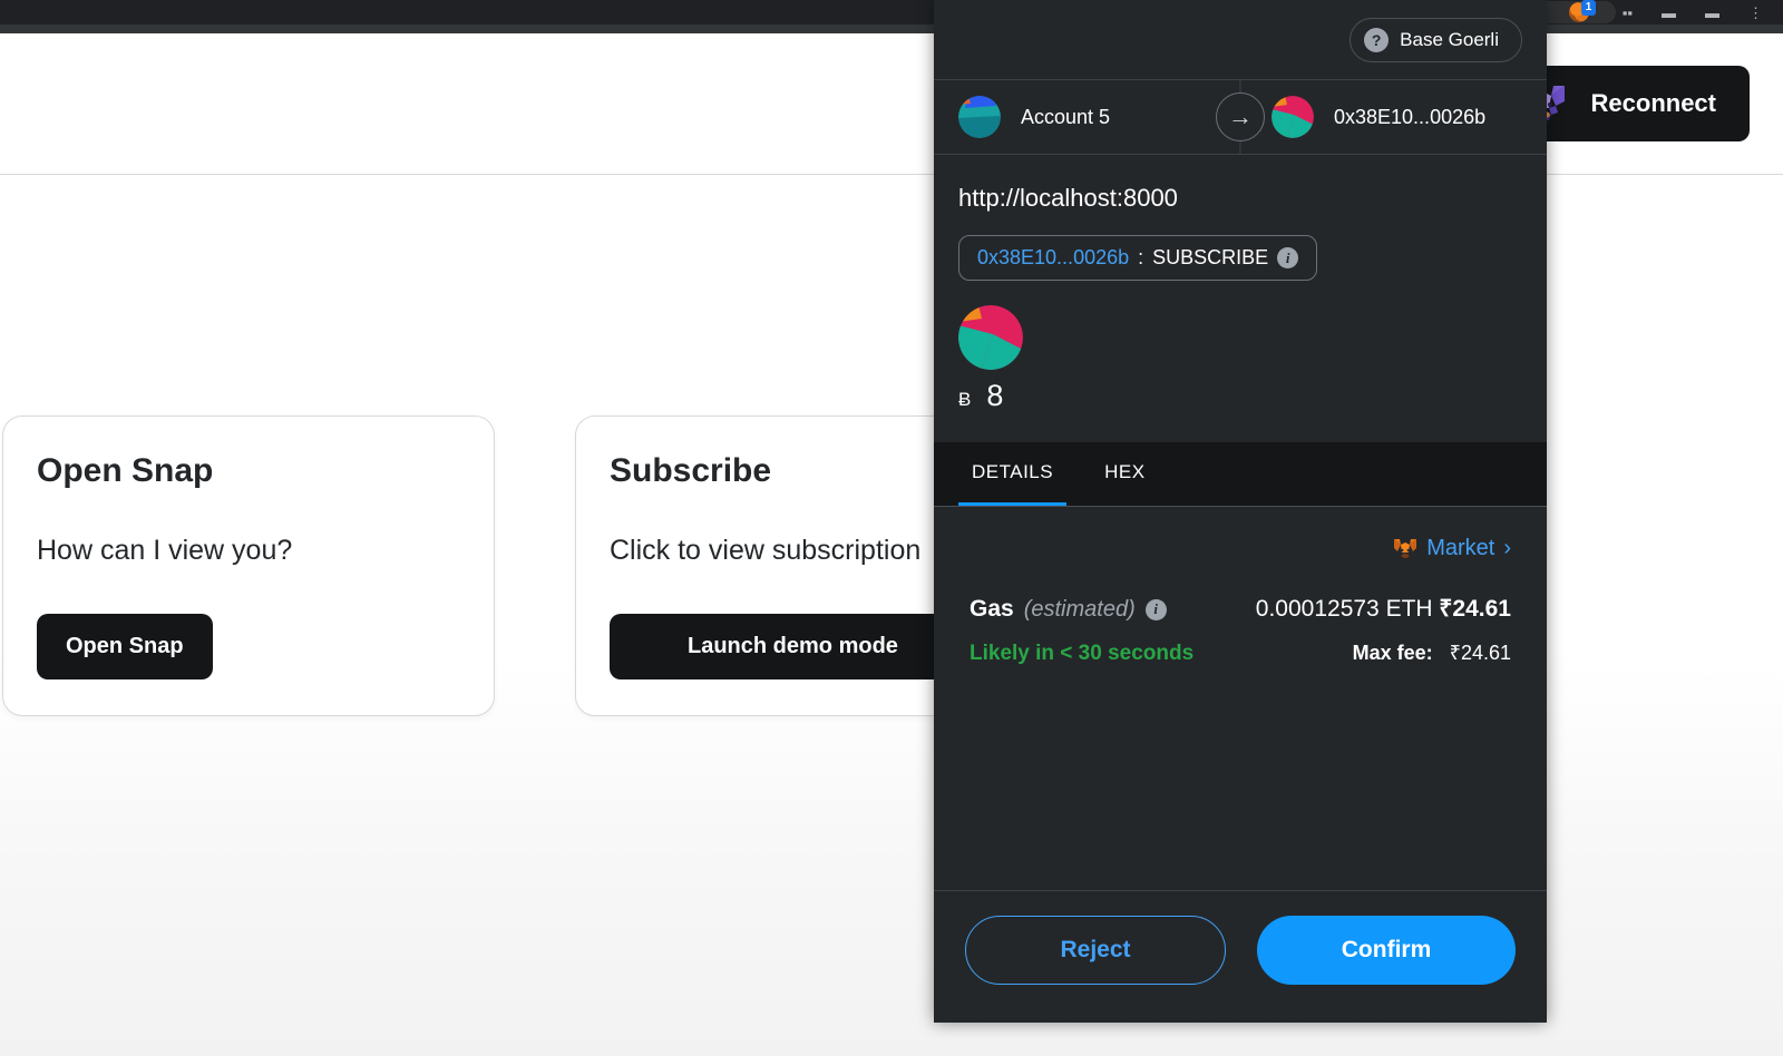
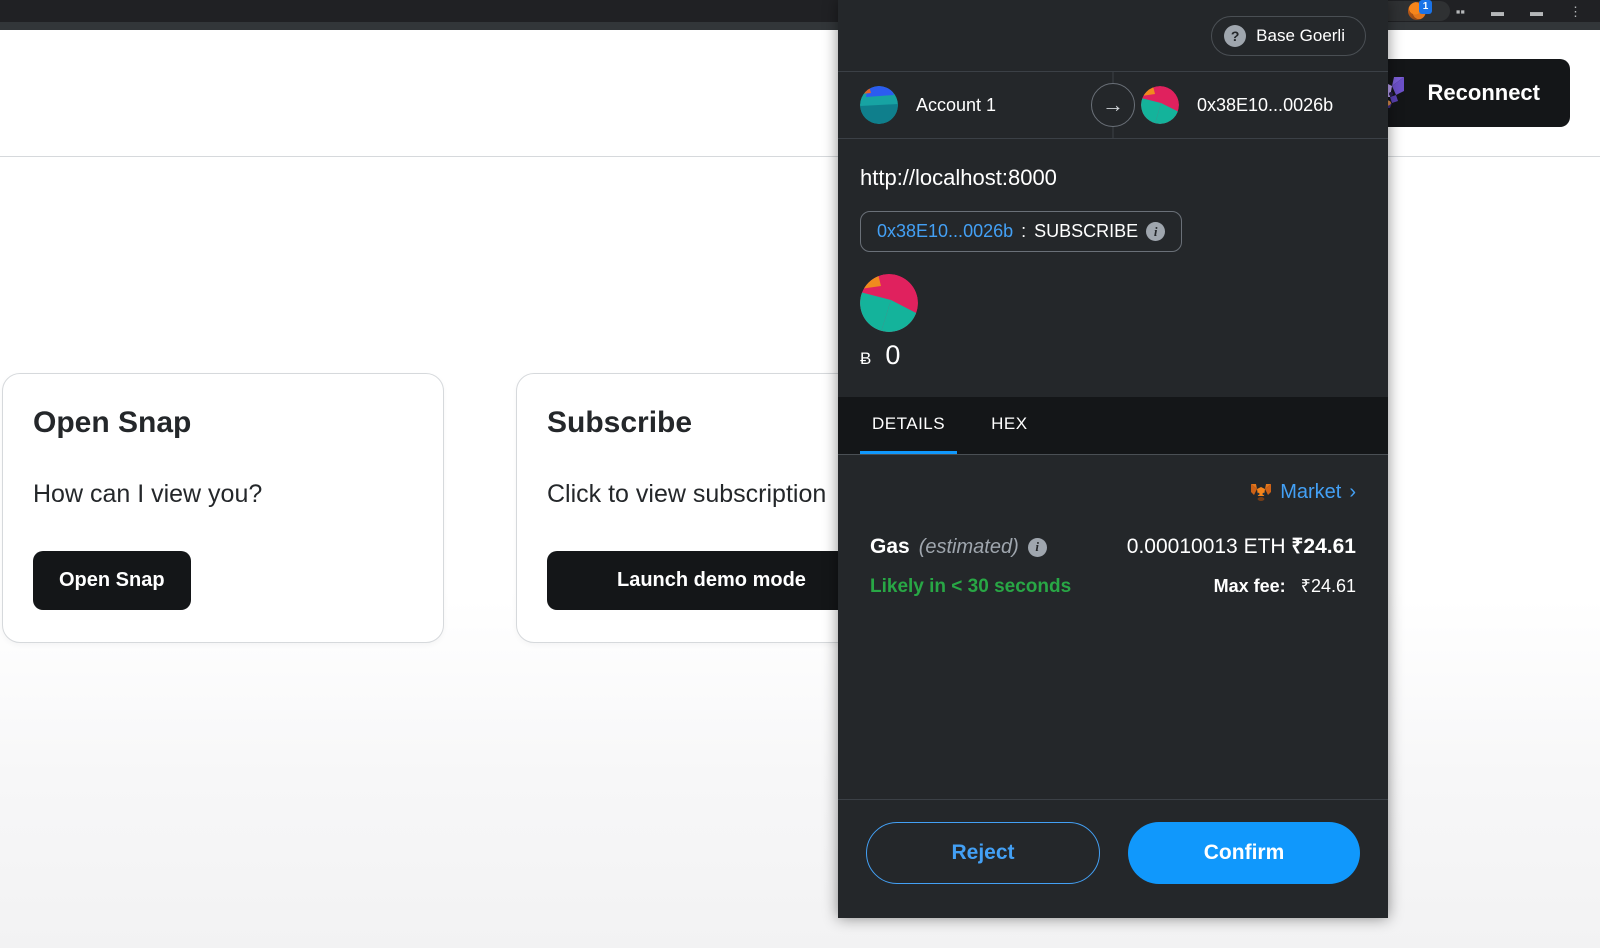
  1
  ▪▪
  ▬
  ▬
  ⋮
  Reconnect
  Open Snap
  How can I view you?
  Open Snap
  Subscribe
  Click to view subscription
  Launch demo mode
  ?
  Base Goerli
- Account 5
+ Account 1
  →
  0x38E10...0026b
  http://localhost:8000
  0x38E10...0026b
  :
  SUBSCRIBE
  i
  Ƀ
- 8
+ 0
  DETAILS
  HEX
  Market
  ›
  Gas
  (estimated)
  i
- 0.00012573 ETH ₹24.61
+ 0.00010013 ETH ₹24.61
  Likely in < 30 seconds
  Max fee: ₹24.61
  Reject
  Confirm
